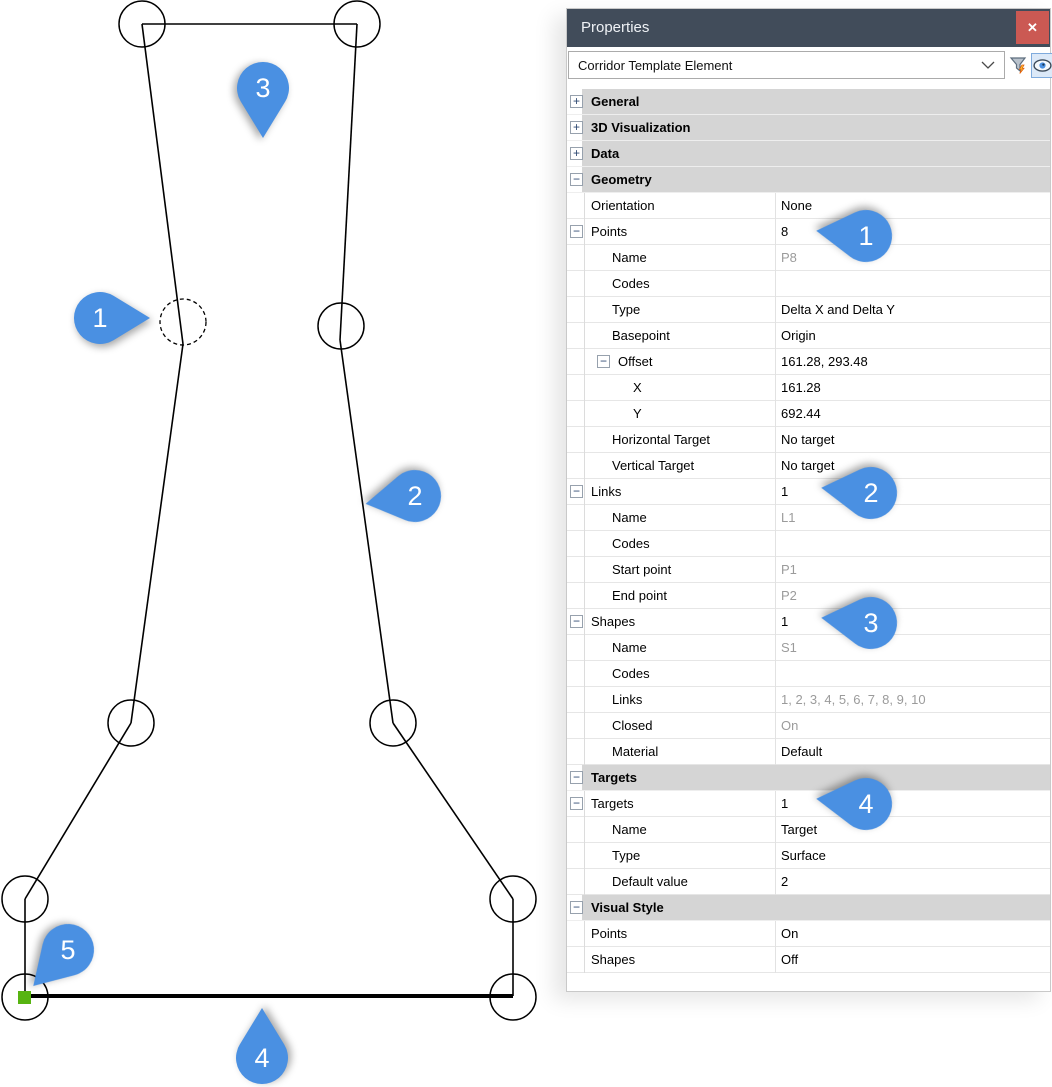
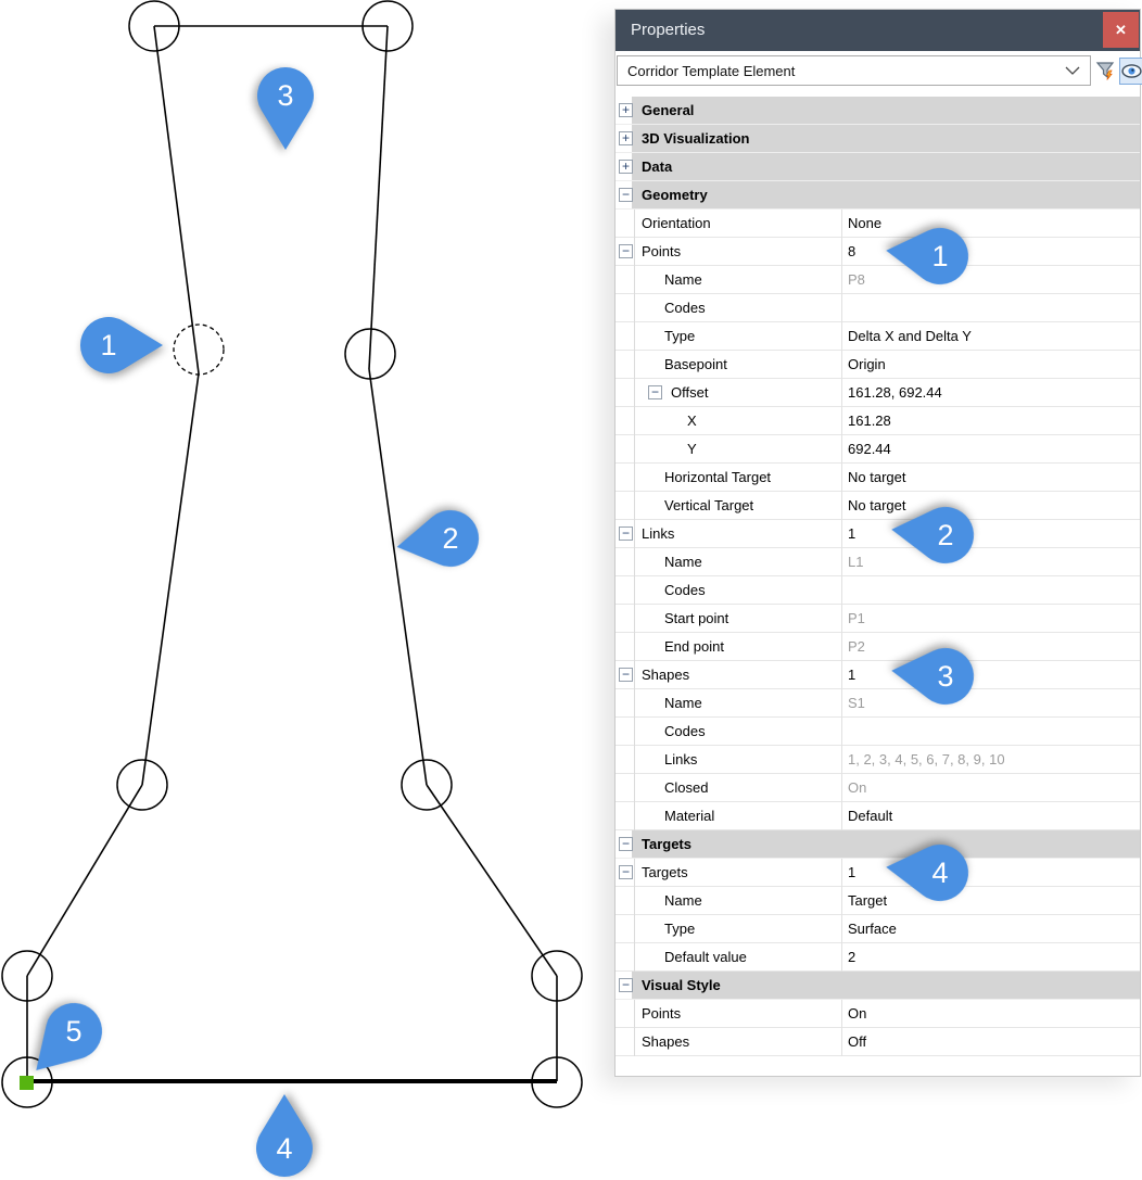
  Properties
  ✕
  Corridor Template Element
  General
  +
  3D Visualization
  +
  Data
  +
  Geometry
  −
  Orientation
  None
  −
  Points
  8
  Name
  P8
  Codes
  Type
  Delta X and Delta Y
  Basepoint
  Origin
  −
  Offset
- 161.28, 293.48
+ 161.28, 692.44
  X
  161.28
  Y
  692.44
  Horizontal Target
  No target
  Vertical Target
  No target
  −
  Links
  1
  Name
  L1
  Codes
  Start point
  P1
  End point
  P2
  −
  Shapes
  1
  Name
  S1
  Codes
  Links
  1, 2, 3, 4, 5, 6, 7, 8, 9, 10
  Closed
  On
  Material
  Default
  Targets
  −
  −
  Targets
  1
  Name
  Target
  Type
  Surface
  Default value
  2
  Visual Style
  −
  Points
  On
  Shapes
  Off
  1
  2
  3
  4
  5
  1
  2
  3
  4
